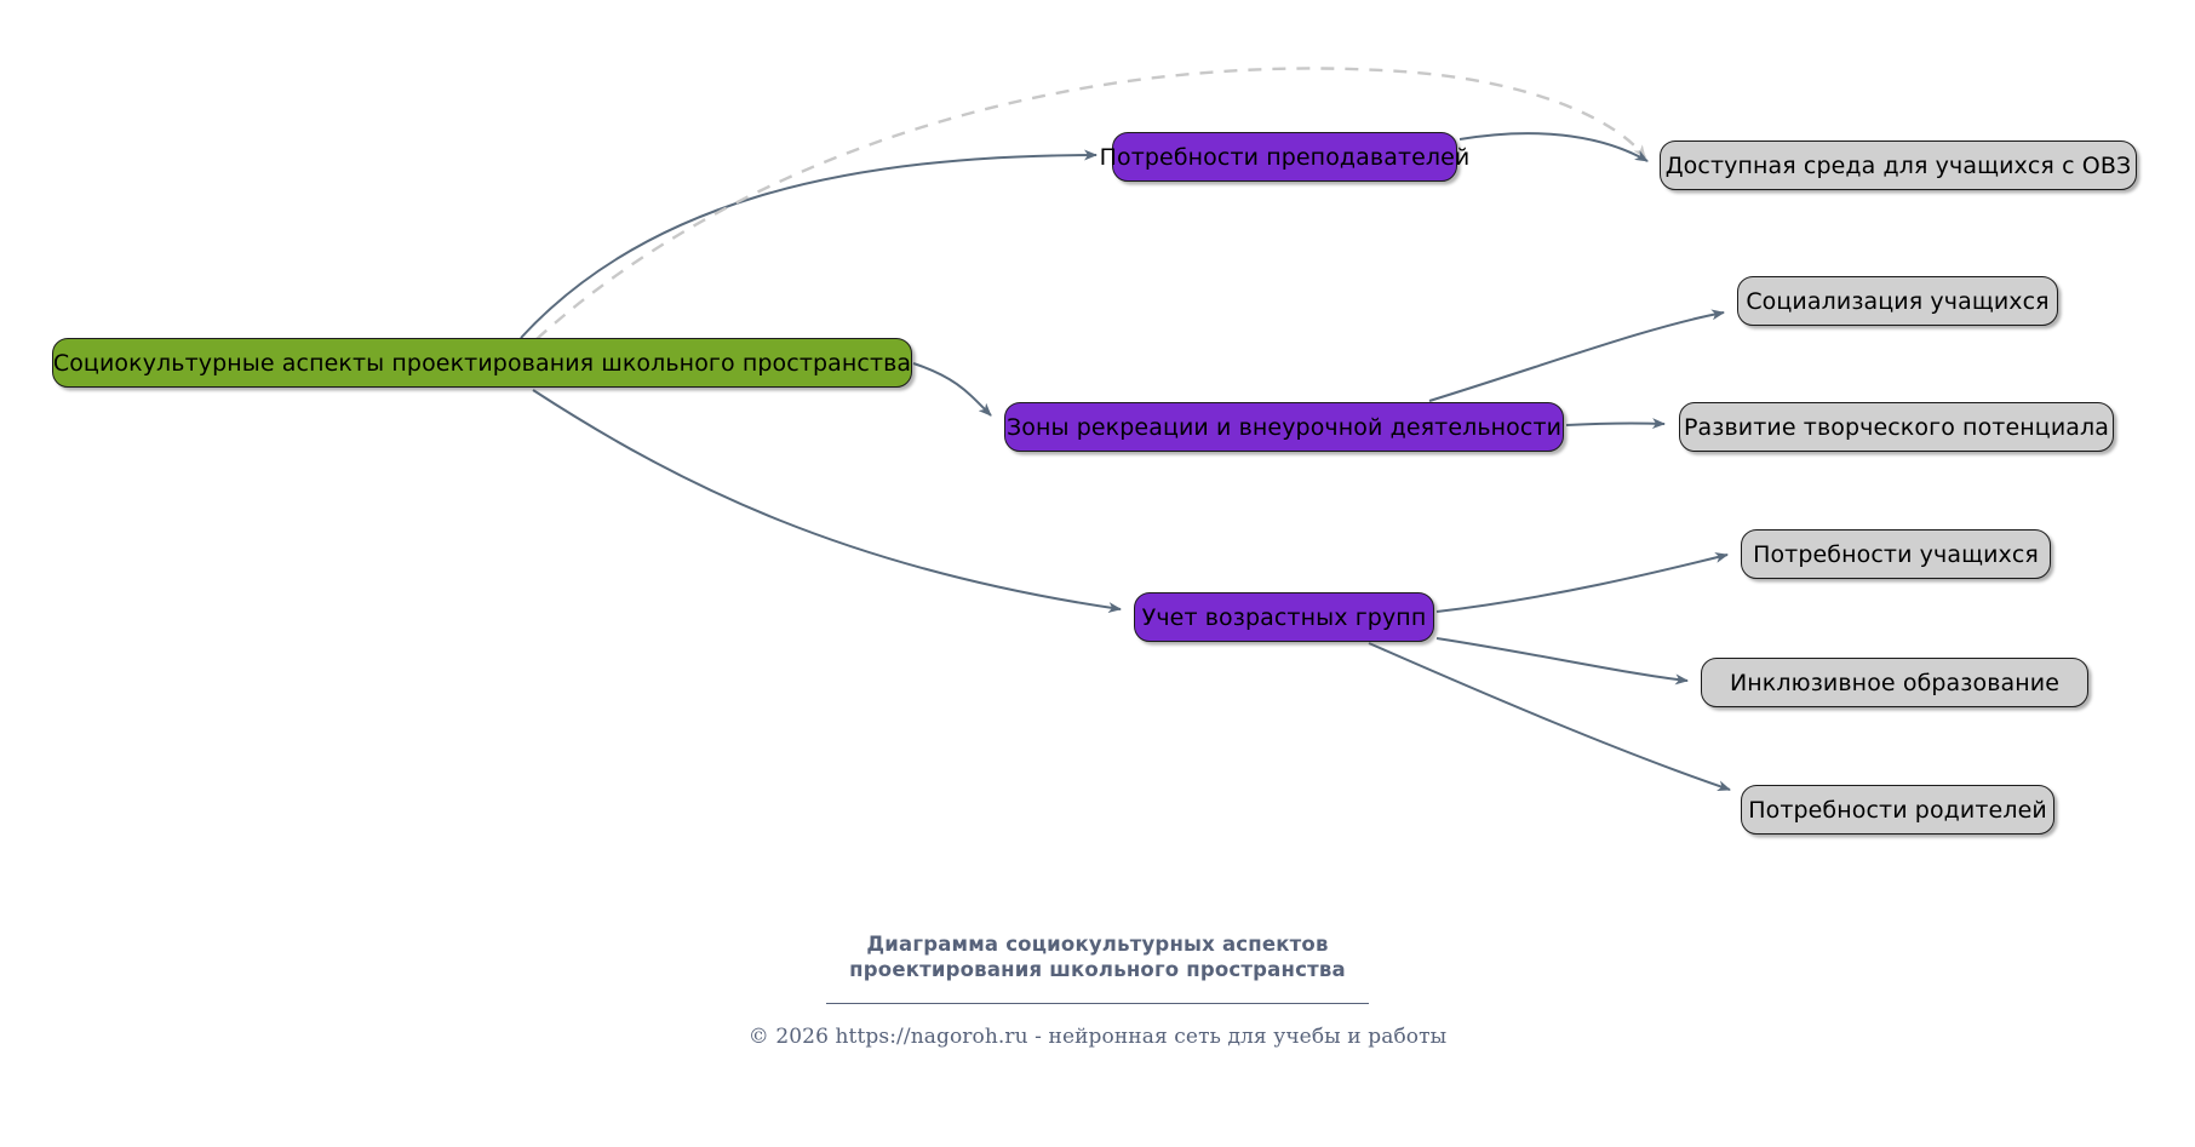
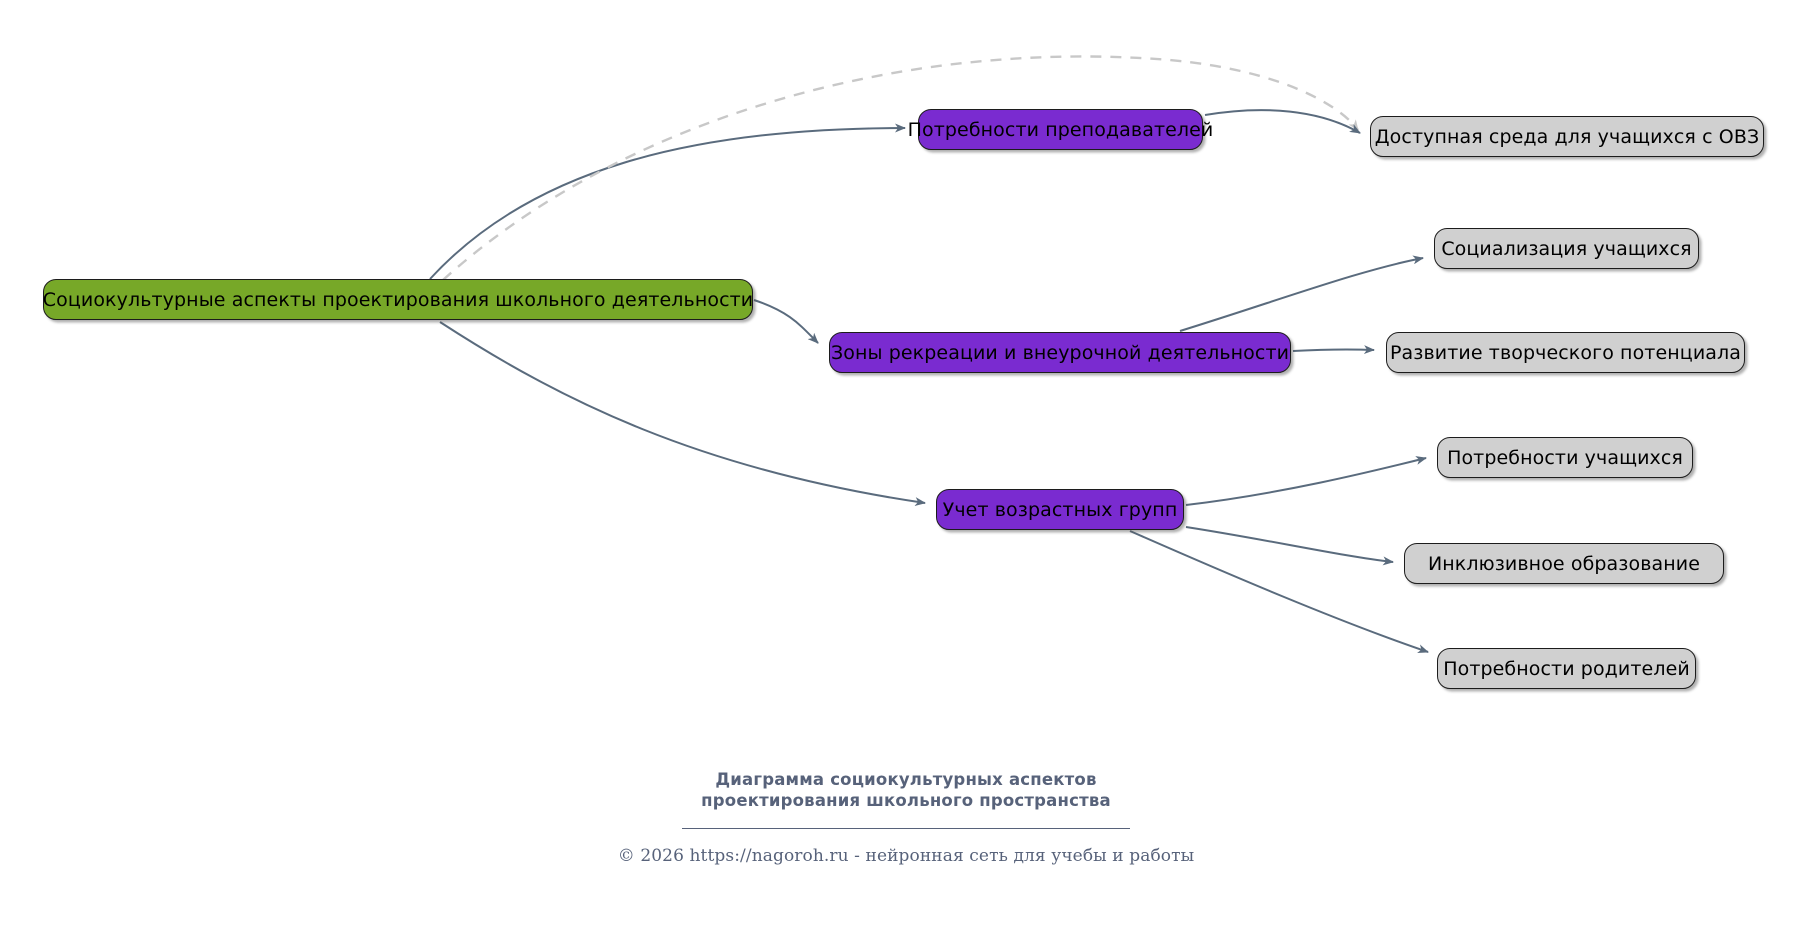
- Социокультурные аспекты проектирования школьного пространства
+ Социокультурные аспекты проектирования школьного деятельности
  Потребности преподавателей
  Доступная среда для учащихся с ОВЗ
  Зоны рекреации и внеурочной деятельности
  Социализация учащихся
  Развитие творческого потенциала
  Учет возрастных групп
  Потребности учащихся
  Инклюзивное образование
  Потребности родителей
  Диаграмма социокультурных аспектов
  проектирования школьного пространства
  © 2026 https://nagoroh.ru - нейронная сеть для учебы и работы
